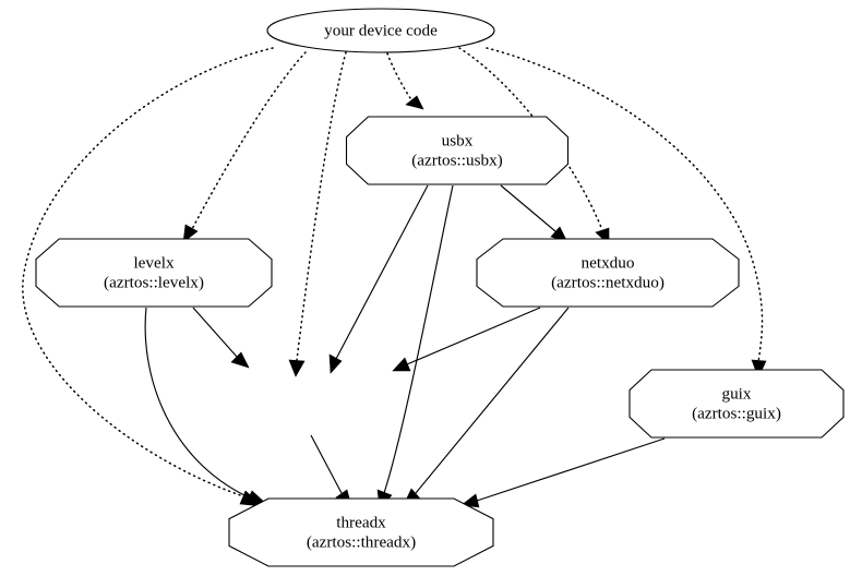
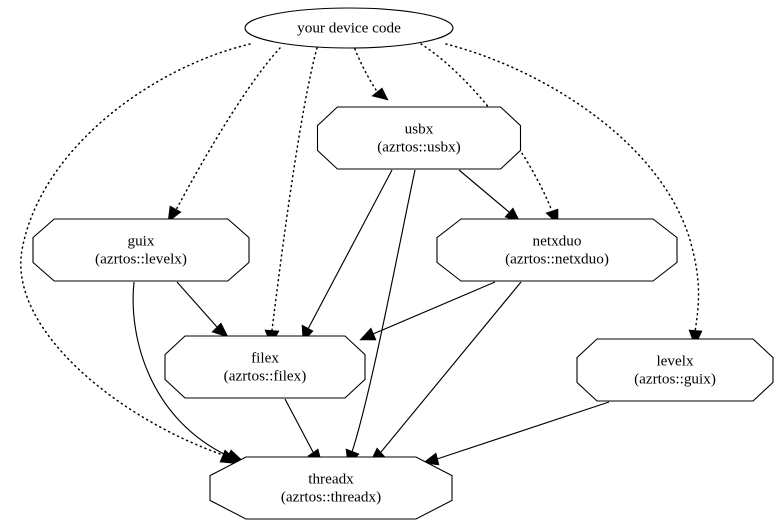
  your device code
  usbx
  (azrtos::usbx)
- levelx
+ guix
  (azrtos::levelx)
  netxduo
  (azrtos::netxduo)
+ filex
+ (azrtos::filex)
- guix
+ levelx
  (azrtos::guix)
  threadx
  (azrtos::threadx)
